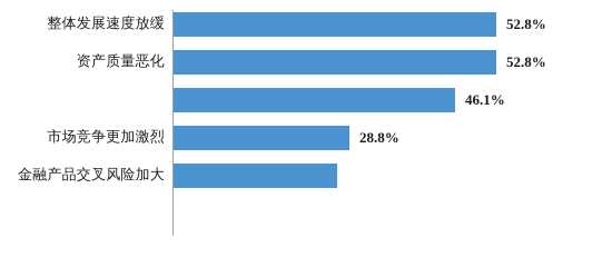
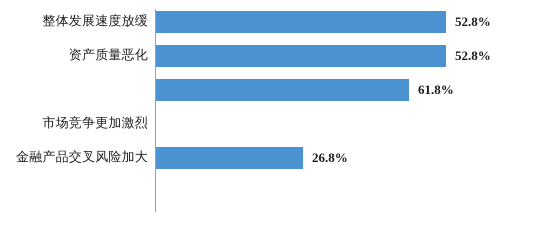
  整体发展速度放缓
  52.8%
  资产质量恶化
  52.8%
- 46.1%
+ 61.8%
  市场竞争更加激烈
- 28.8%
  金融产品交叉风险加大
+ 26.8%
